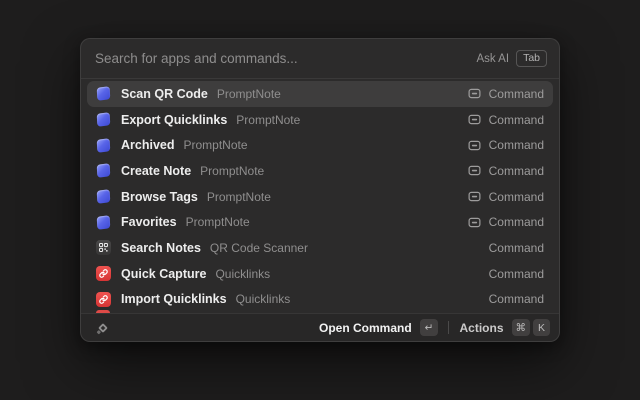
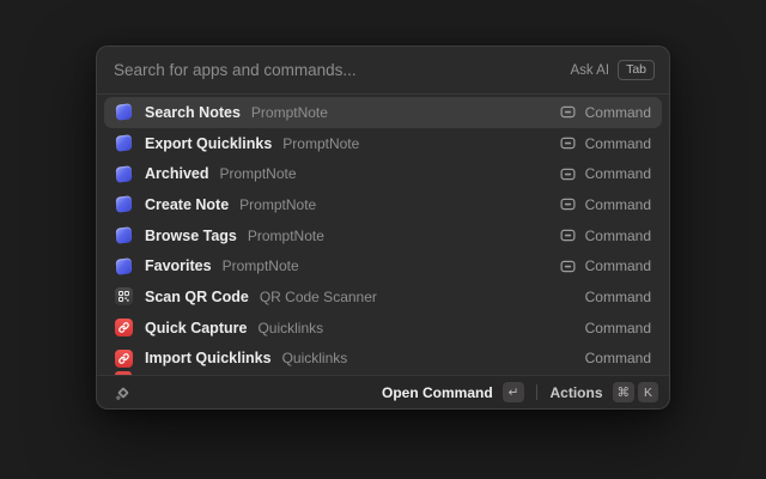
  Search for apps and commands...
  Ask AI
  Tab
- Scan QR Code
+ Search Notes
  PromptNote
  Command
  Export Quicklinks
  PromptNote
  Command
  Archived
  PromptNote
  Command
  Create Note
  PromptNote
  Command
  Browse Tags
  PromptNote
  Command
  Favorites
  PromptNote
  Command
- Search Notes
+ Scan QR Code
  QR Code Scanner
  Command
  Quick Capture
  Quicklinks
  Command
  Import Quicklinks
  Quicklinks
  Command
  Open Command
  ↵
  Actions
  ⌘
  K
